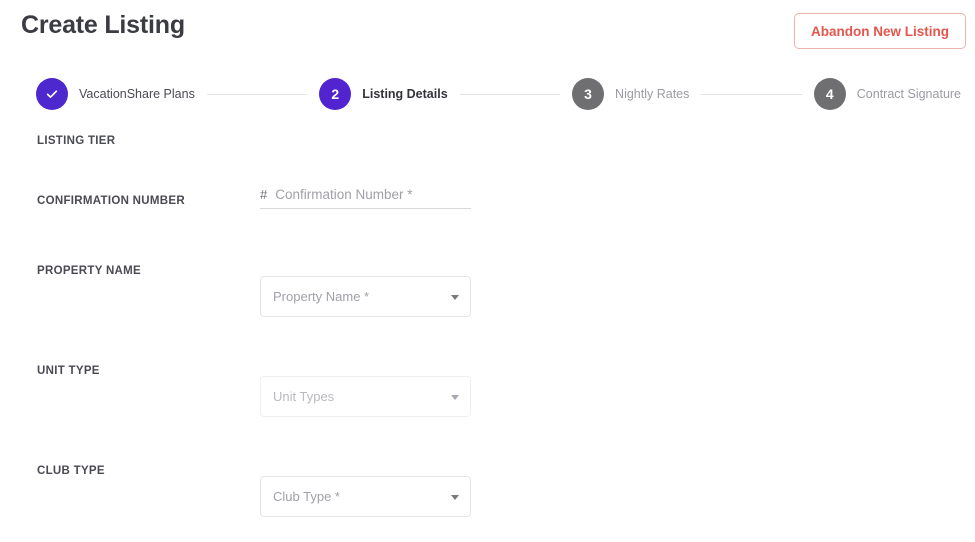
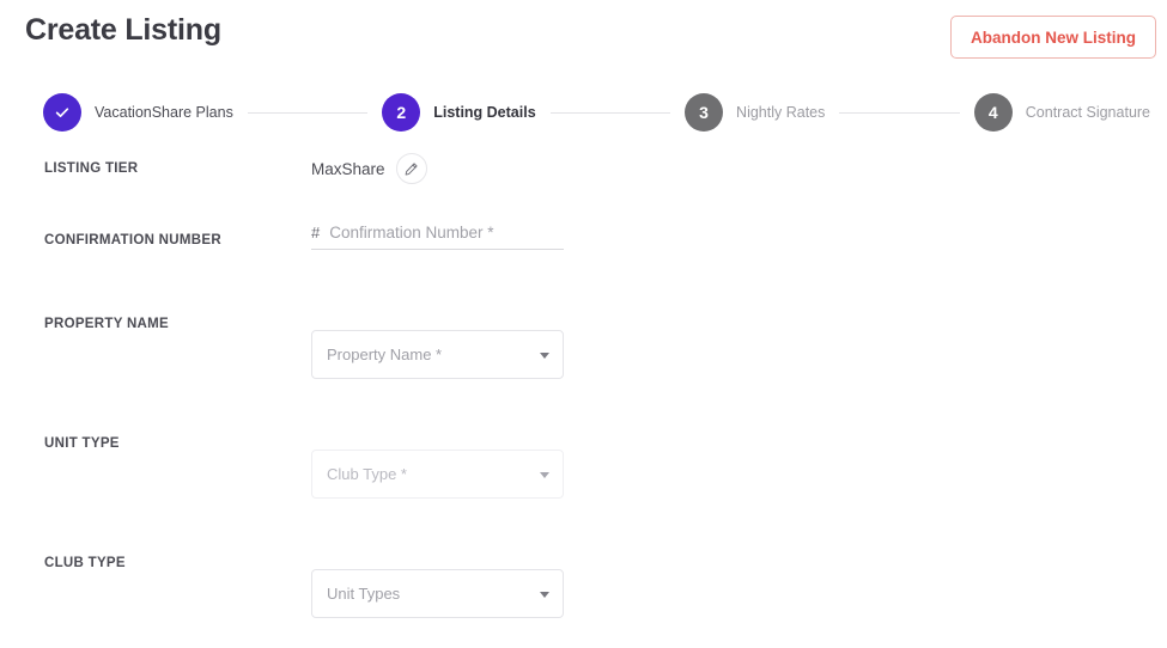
  Create Listing
  Abandon New Listing
  VacationShare Plans
  2
  Listing Details
  3
  Nightly Rates
  4
  Contract Signature
  LISTING TIER
+ MaxShare
  CONFIRMATION NUMBER
  #
  Confirmation Number *
  PROPERTY NAME
  Property Name *
  UNIT TYPE
- Unit Types
+ Club Type *
  CLUB TYPE
- Club Type *
+ Unit Types
